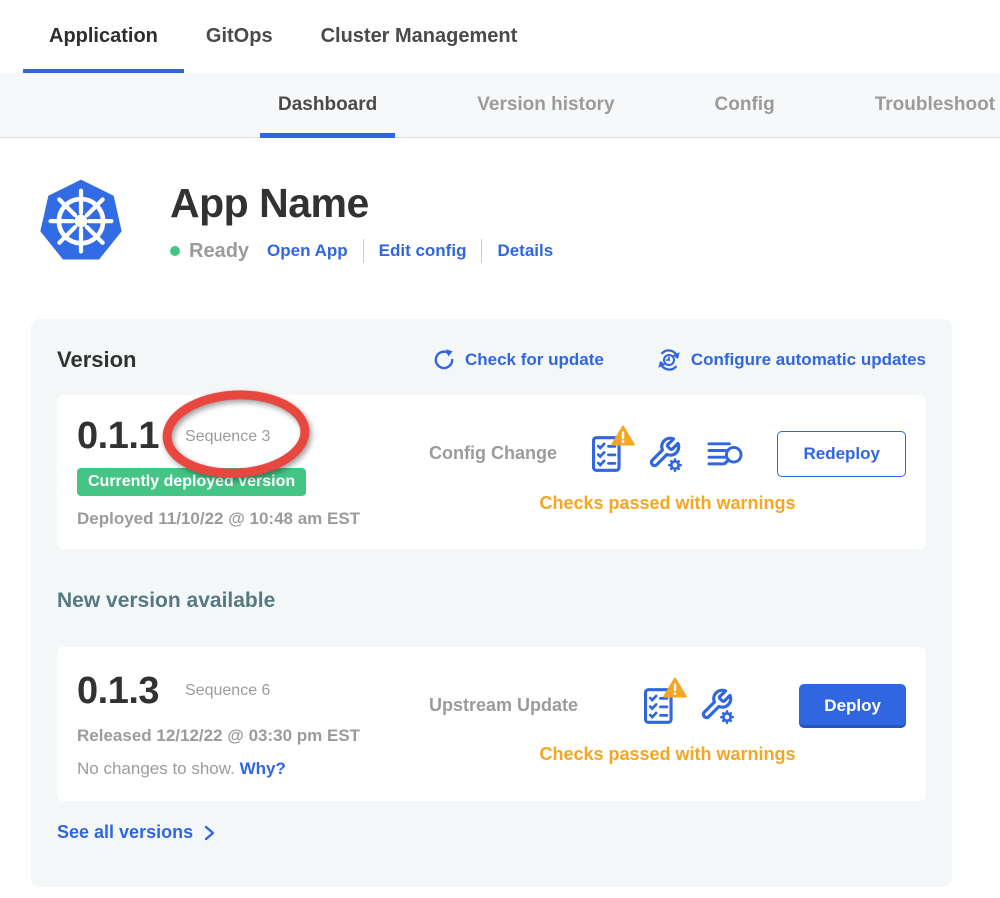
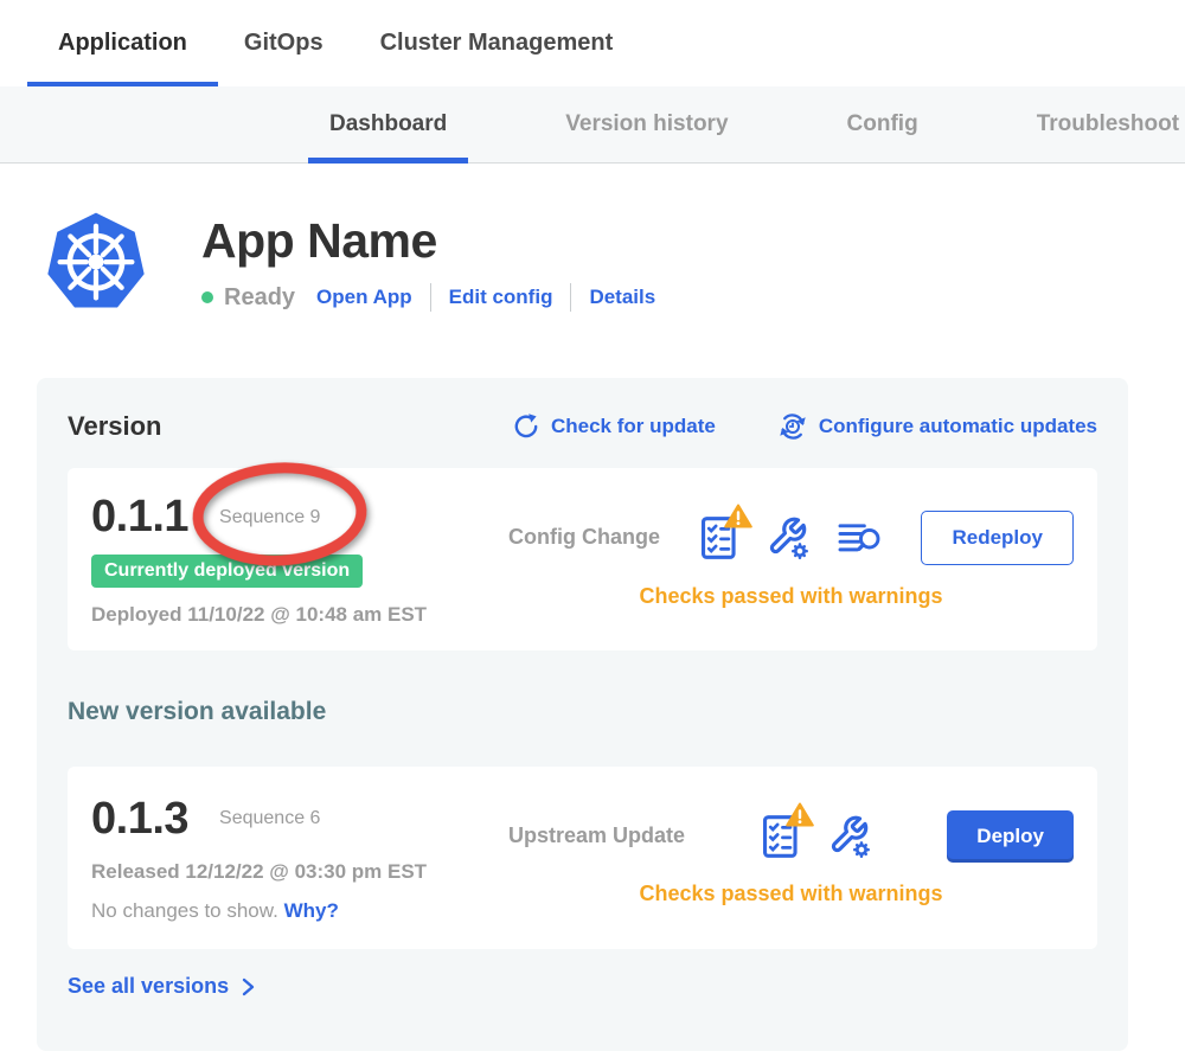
  Application
  GitOps
  Cluster Management
  Dashboard
  Version history
  Config
  Troubleshoot
  App Name
  Ready
  Open App
  Edit config
  Details
  Version
  Check for update
  Configure automatic updates
  0.1.1
- Sequence 3
+ Sequence 9
  Currently deployed version
  Deployed 11/10/22 @ 10:48 am EST
  Config Change
  Redeploy
  Checks passed with warnings
  New version available
  0.1.3
  Sequence 6
  Released 12/12/22 @ 03:30 pm EST
  No changes to show. Why?
  Upstream Update
  Deploy
  Checks passed with warnings
  See all versions
